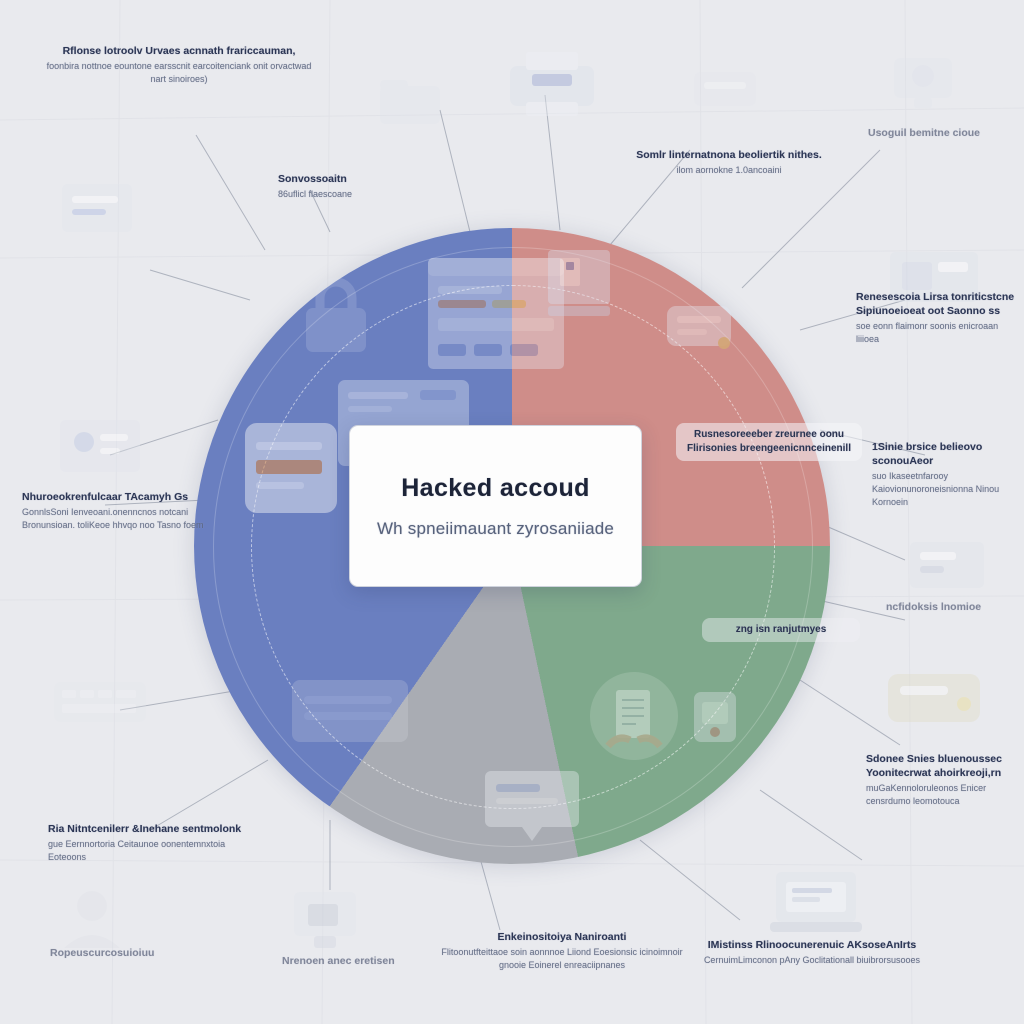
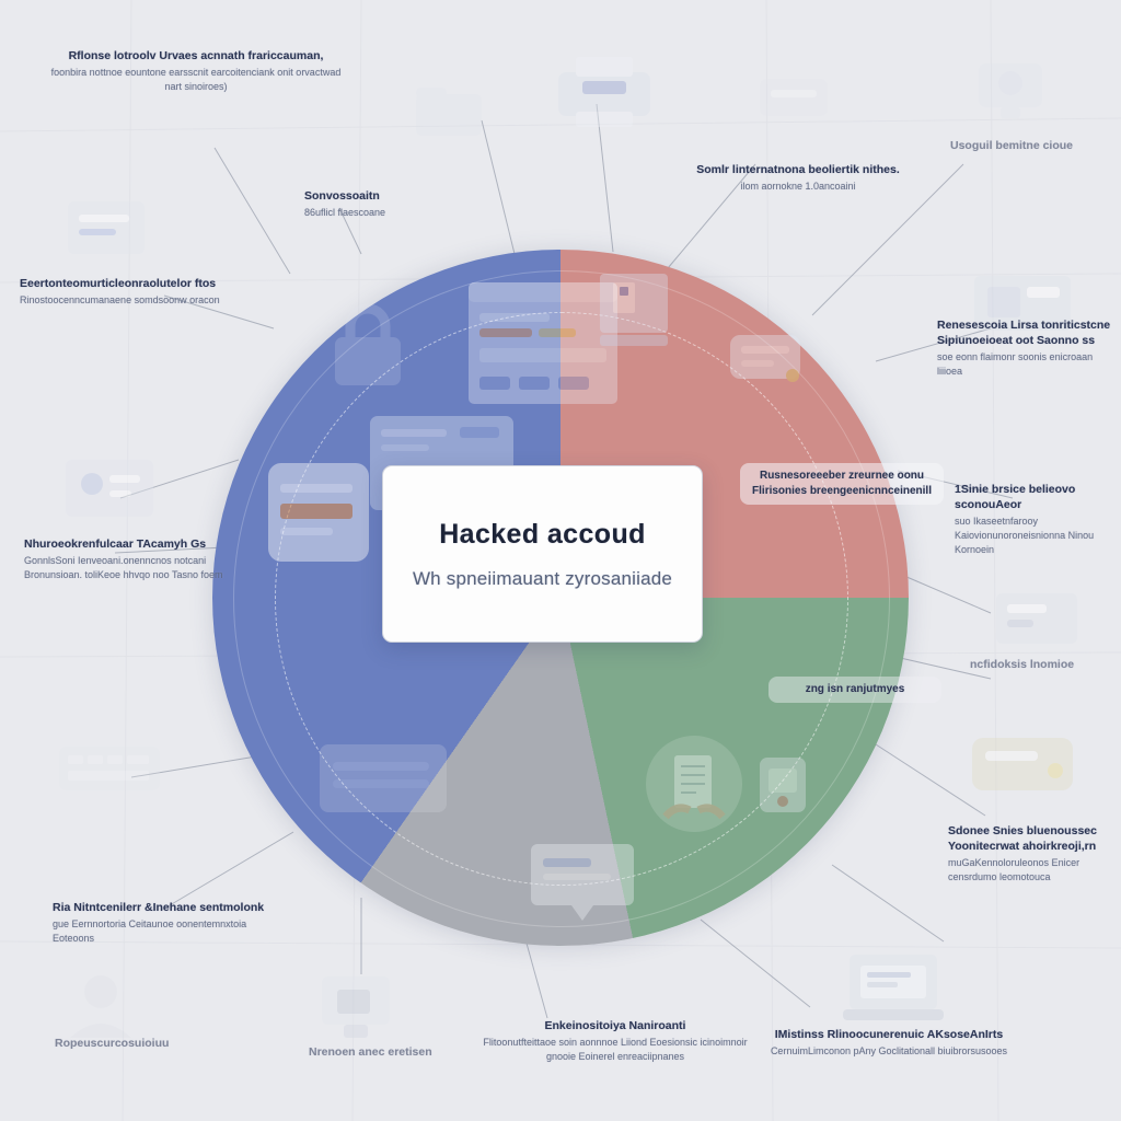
  Rusnesoreeeber zreurnee oonu Flirisonies breengeenicnnceinenill
  zng isn ranjutmyes
  Hacked accoud
  Wh spneiimauant zyrosaniiade
  Rflonse lotroolv Urvaes acnnath frariccauman,
  foonbira nottnoe eountone earsscnit earcoitenciank onit orvactwad nart sinoiroes)
  Sonvossoaitn
  86uflicl flaescoane
  Somlr linternatnona beoliertik nithes.
  ilom aornokne 1.0ancoaini
  Usoguil bemitne cioue
+ Eeertonteomurticleonraolutelor ftos
+ Rinostoocenncumanaene somdsoonw oracon
  Nhuroeokrenfulcaar TAcamyh Gs
  GonnlsSoni Ienveoani.onenncnos notcani Bronunsioan. toliKeoe hhvqo noo Tasno foem
  Renesescoia Lirsa tonriticstcne Sipiunoeioeat oot Saonno ss
  soe eonn flaimonr soonis enicroaan liiioea
  1Sinie brsice belieovo sconouAeor
  suo Ikaseetnfarooy Kaiovionunoroneisnionna Ninou Kornoein
  ncfidoksis lnomioe
  Sdonee Snies bluenoussec Yoonitecrwat ahoirkreoji,rn
  muGaKennoloruleonos Enicer censrdumo leomotouca
  Ria Nitntcenilerr &Inehane sentmolonk
  gue Eernnortoria Ceitaunoe oonentemnxtoia Eoteoons
  Ropeuscurcosuioiuu
  Nrenoen anec eretisen
  Enkeinositoiya Naniroanti
  Flitoonutfteittaoe soin aonnnoe Liiond Eoesionsic icinoimnoir gnooie Eoinerel enreaciipnanes
  IMistinss Rlinoocunerenuic AKsoseAnIrts
  CernuimLimconon pAny Goclitationall biuibrorsusooes
